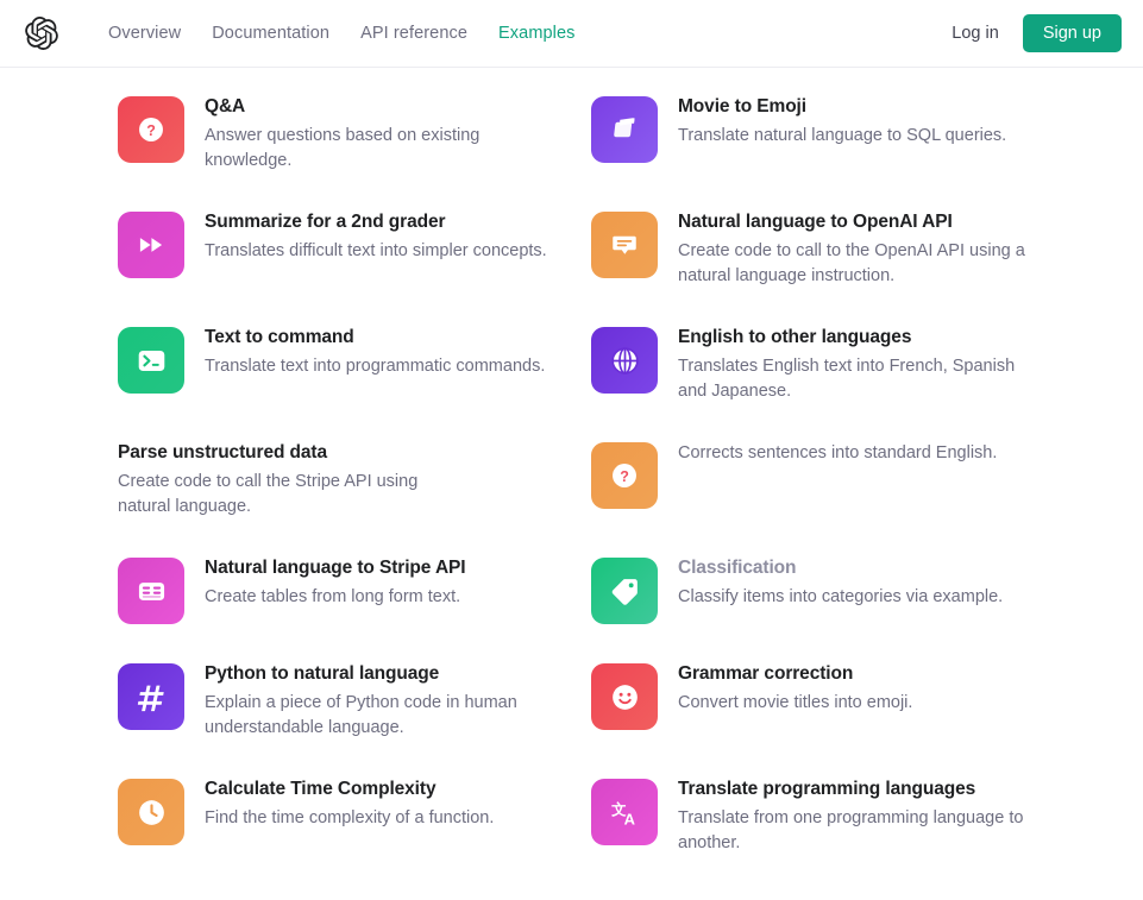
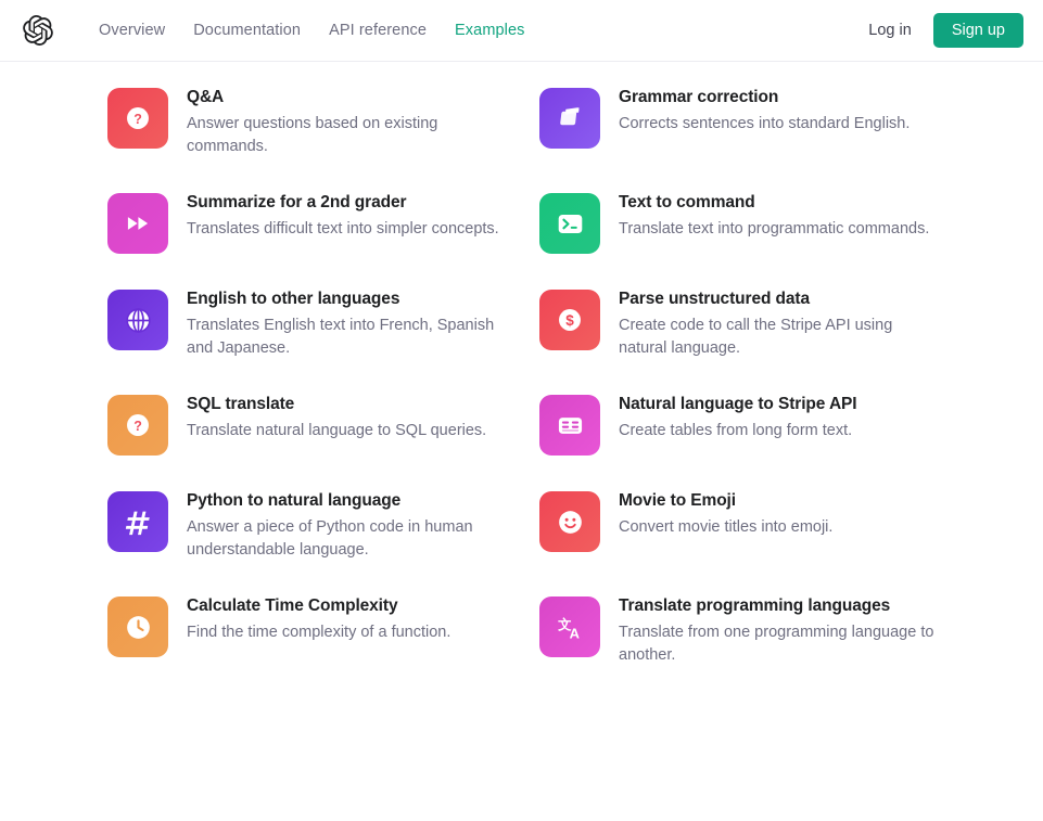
  Overview
  Documentation
  API reference
  Examples
  Log in
  Sign up
  ?
  Q&A
- Answer questions based on existing knowledge.
+ Answer questions based on existing commands.
- Movie to Emoji
+ Grammar correction
- Translate natural language to SQL queries.
+ Corrects sentences into standard English.
  Summarize for a 2nd grader
  Translates difficult text into simpler concepts.
- Natural language to OpenAI API
- Create code to call to the OpenAI API using a natural language instruction.
  Text to command
  Translate text into programmatic commands.
  English to other languages
  Translates English text into French, Spanish and Japanese.
+ $
  Parse unstructured data
  Create code to call the Stripe API using natural language.
  ?
+ SQL translate
- Corrects sentences into standard English.
+ Translate natural language to SQL queries.
  Natural language to Stripe API
  Create tables from long form text.
- Classification
- Classify items into categories via example.
  Python to natural language
- Explain a piece of Python code in human understandable language.
+ Answer a piece of Python code in human understandable language.
- Grammar correction
+ Movie to Emoji
  Convert movie titles into emoji.
  Calculate Time Complexity
  Find the time complexity of a function.
  文
  A
  Translate programming languages
  Translate from one programming language to another.
